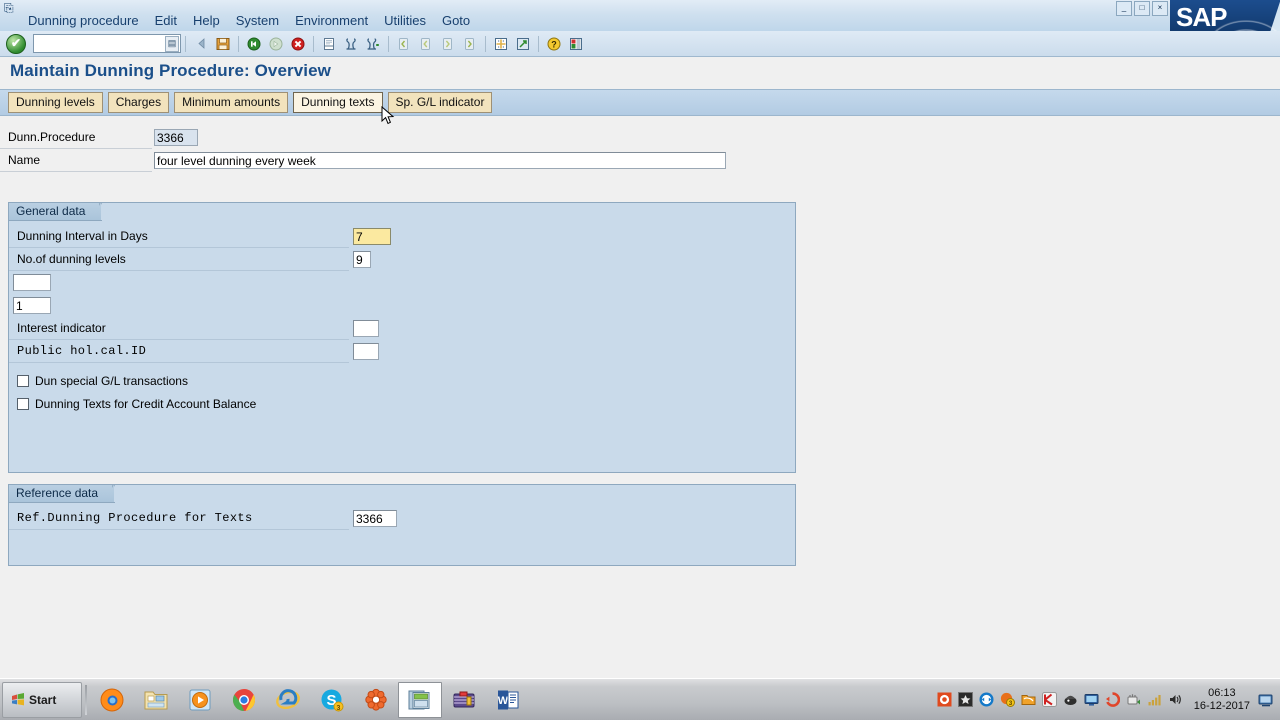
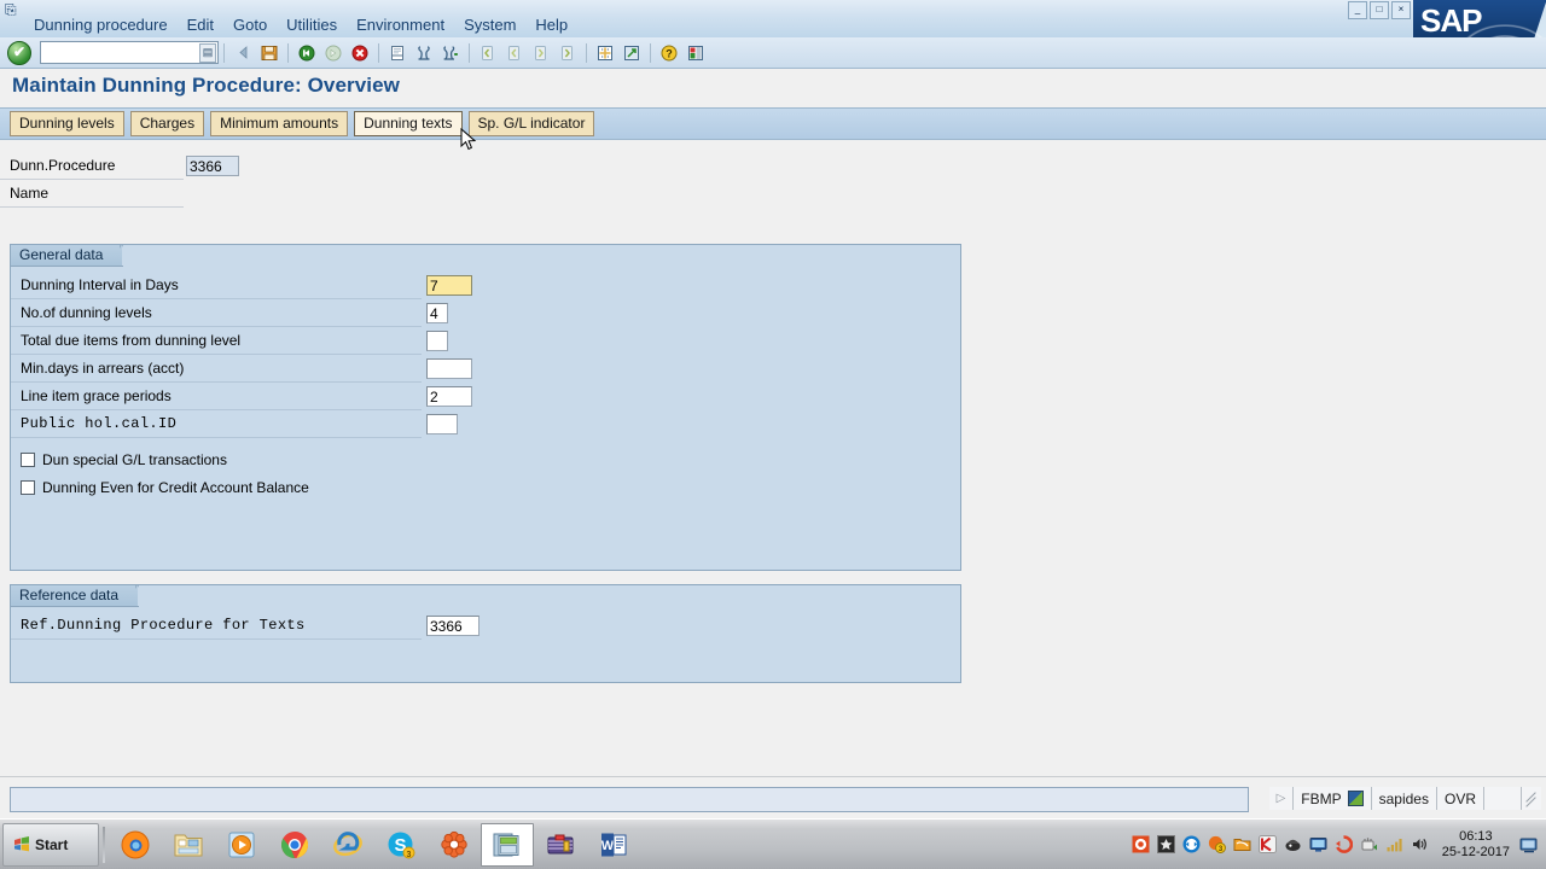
  ⎘
  Dunning procedure
  Edit
- Help
+ Goto
- System
+ Utilities
  Environment
- Utilities
+ System
- Goto
+ Help
  _
  □
  ×
  SAP
  ✔
  ▤
  ?
  Maintain Dunning Procedure: Overview
  Dunning levels
  Charges
  Minimum amounts
  Dunning texts
  Sp. G/L indicator
  Dunn.Procedure
  3366
  Name
- four level dunning every week
  General data
  Dunning Interval in Days
  7
  No.of dunning levels
- 9
+ 4
+ Total due items from dunning level
+ Min.days in arrears (acct)
+ Line item grace periods
- 1
+ 2
- Interest indicator
  Public hol.cal.ID
  Dun special G/L transactions
- Dunning Texts for Credit Account Balance
+ Dunning Even for Credit Account Balance
  Reference data
  Ref.Dunning Procedure for Texts
  3366
+ ▷
+ FBMP
+ sapides
+ OVR
  Start
  S
  W
  06:13
- 16-12-2017
+ 25-12-2017
